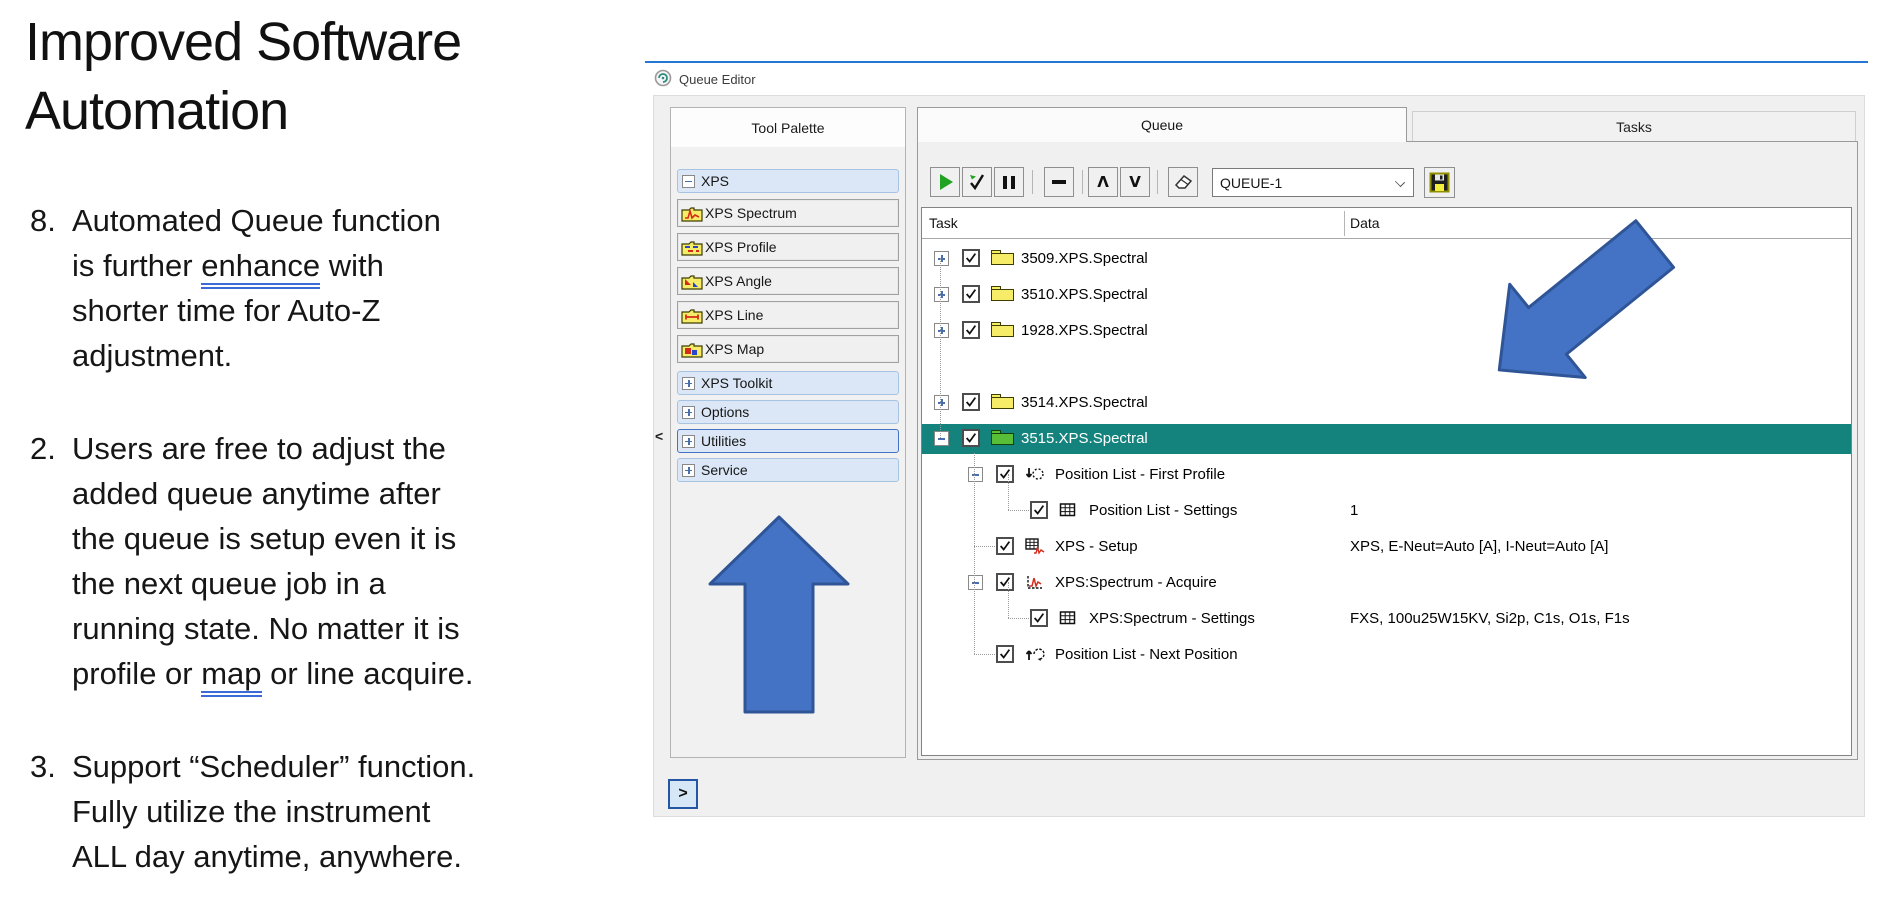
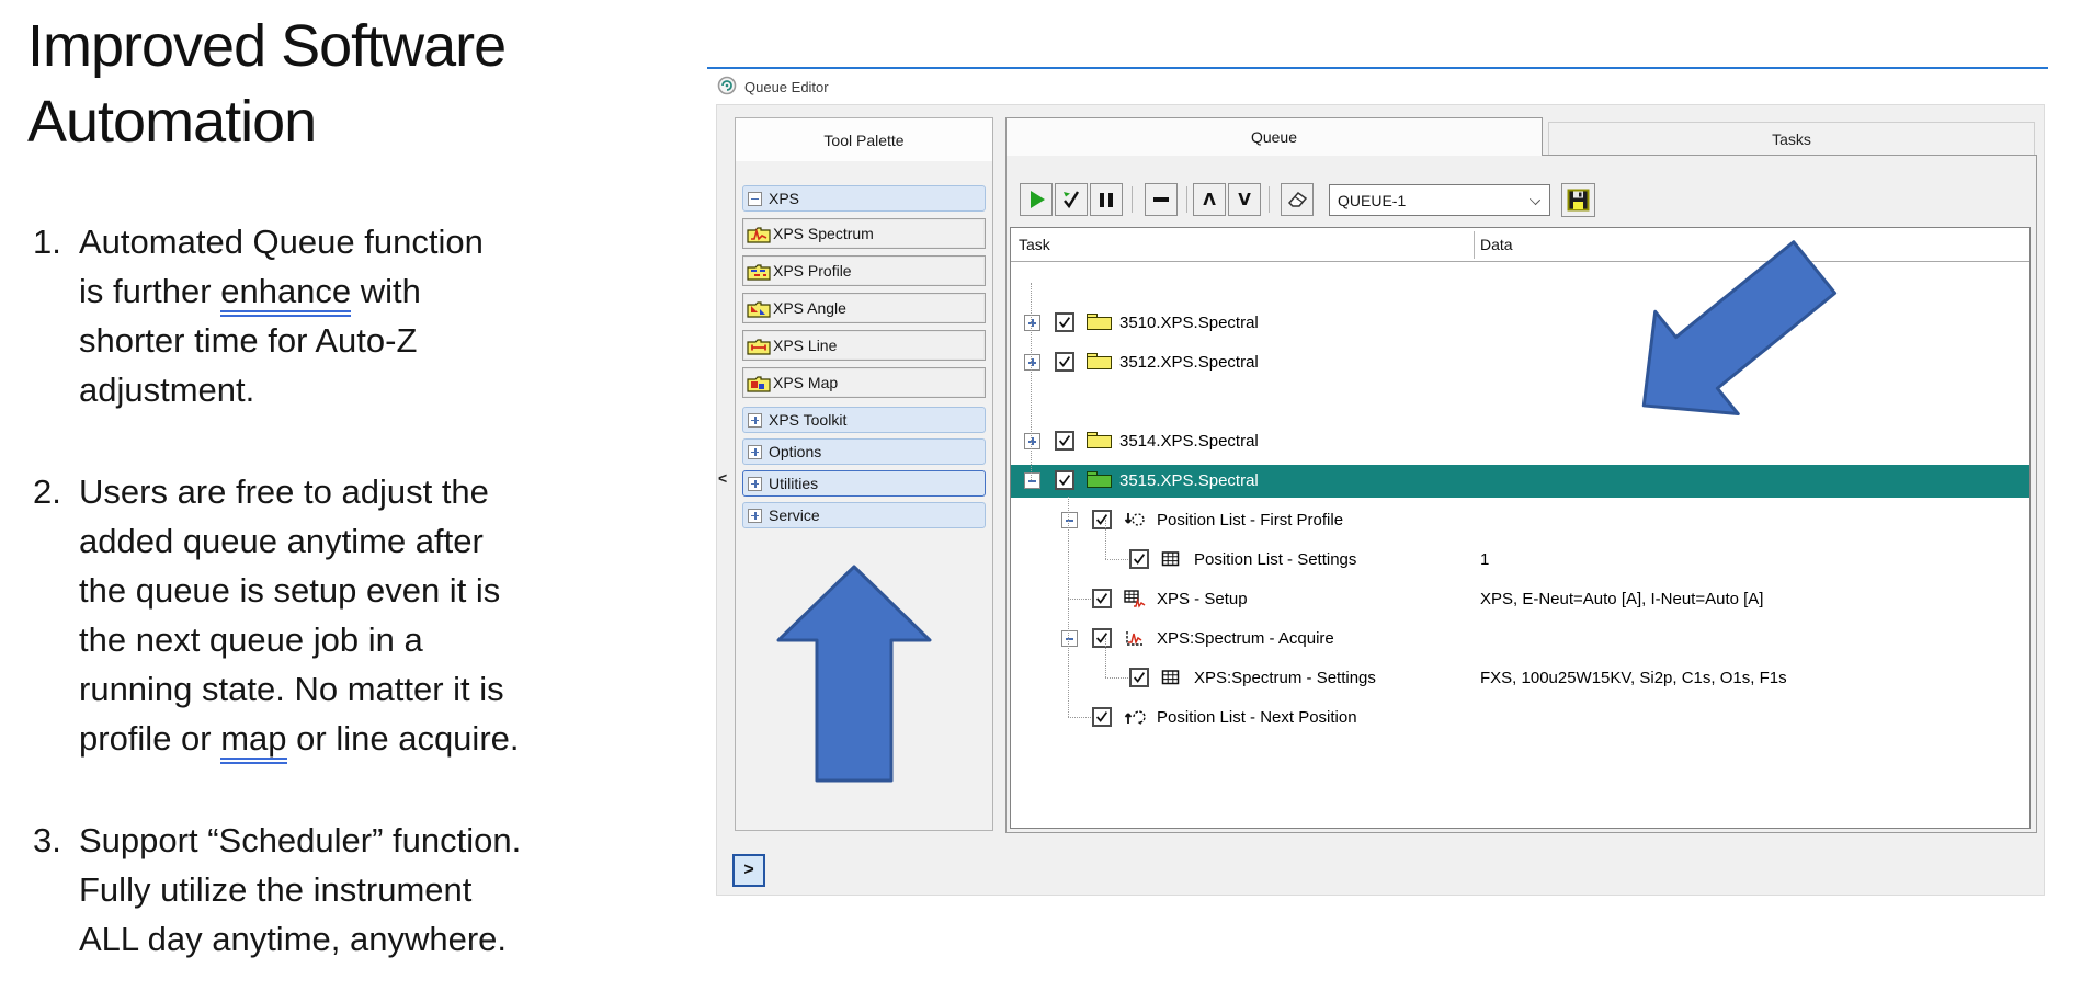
  Improved Software
  Automation
- 8.
+ 1.
  Automated Queue function
  is further enhance with
  shorter time for Auto-Z
  adjustment.
  2.
  Users are free to adjust the
  added queue anytime after
  the queue is setup even it is
  the next queue job in a
  running state. No matter it is
  profile or map or line acquire.
  3.
  Support “Scheduler” function.
  Fully utilize the instrument
  ALL day anytime, anywhere.
  Queue Editor
  Tool Palette
  XPS
  XPS Spectrum
  XPS Profile
  XPS Angle
  XPS Line
  XPS Map
  XPS Toolkit
  Options
  Utilities
  Service
  <
  Queue
  Tasks
  Λ
  V
  QUEUE-1
  Task
  Data
- 3509.XPS.Spectral
  3510.XPS.Spectral
- 1928.XPS.Spectral
+ 3512.XPS.Spectral
  3514.XPS.Spectral
  3515.XPS.Spectral
  Position List - First Profile
  Position List - Settings
  1
  XPS - Setup
  XPS, E-Neut=Auto [A], I-Neut=Auto [A]
  XPS:Spectrum - Acquire
  XPS:Spectrum - Settings
  FXS, 100u25W15KV, Si2p, C1s, O1s, F1s
  Position List - Next Position
  >
